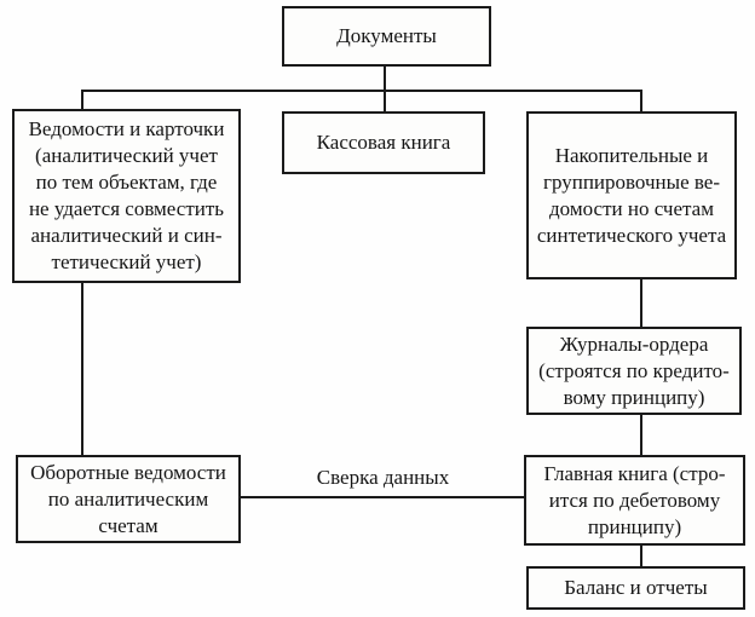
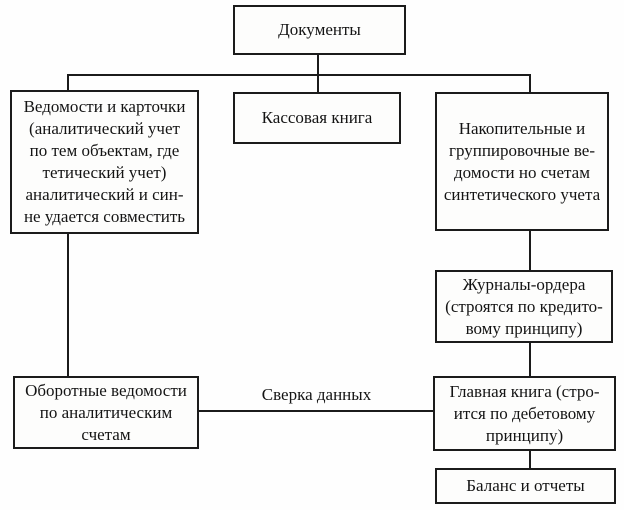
  Сверка данных
  Документы
  Ведомости и карточки
  (аналитический учет
  по тем объектам, где
- не удается совместить
+ тетический учет)
  аналитический и син-
- тетический учет)
+ не удается совместить
  Кассовая книга
  Накопительные и
  группировочные ве-
  домости но счетам
  синтетического учета
  Журналы-ордера
  (строятся по кредито-
  вому принципу)
  Главная книга (стро-
  ится по дебетовому
  принципу)
  Оборотные ведомости
  по аналитическим
  счетам
  Баланс и отчеты
